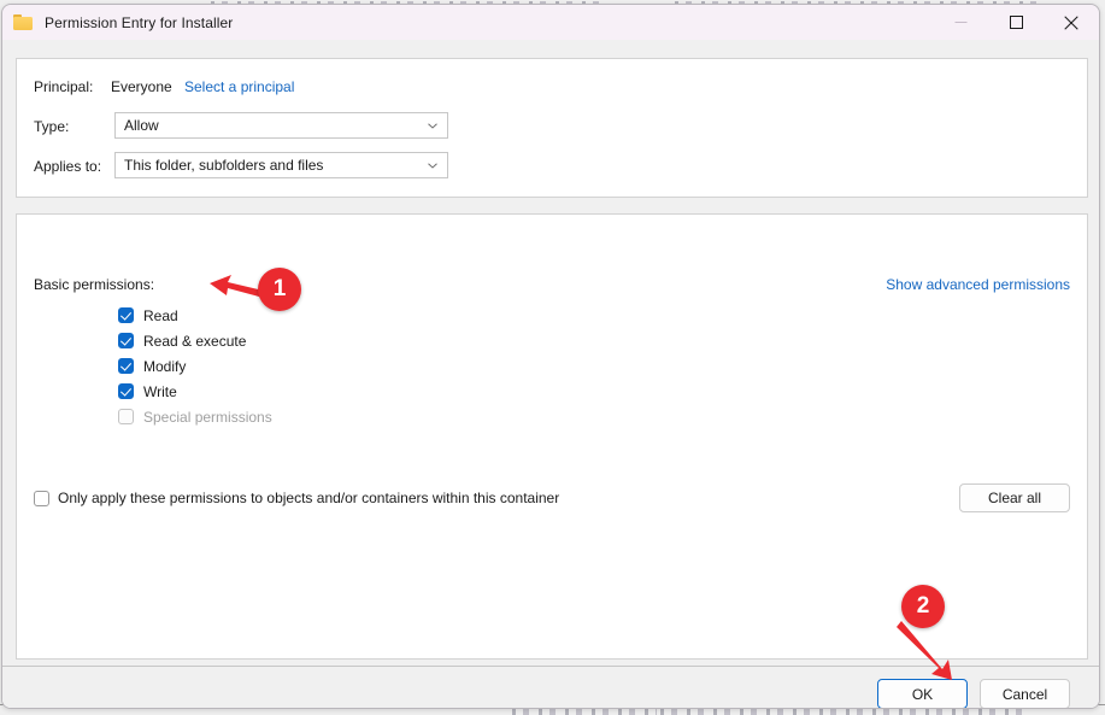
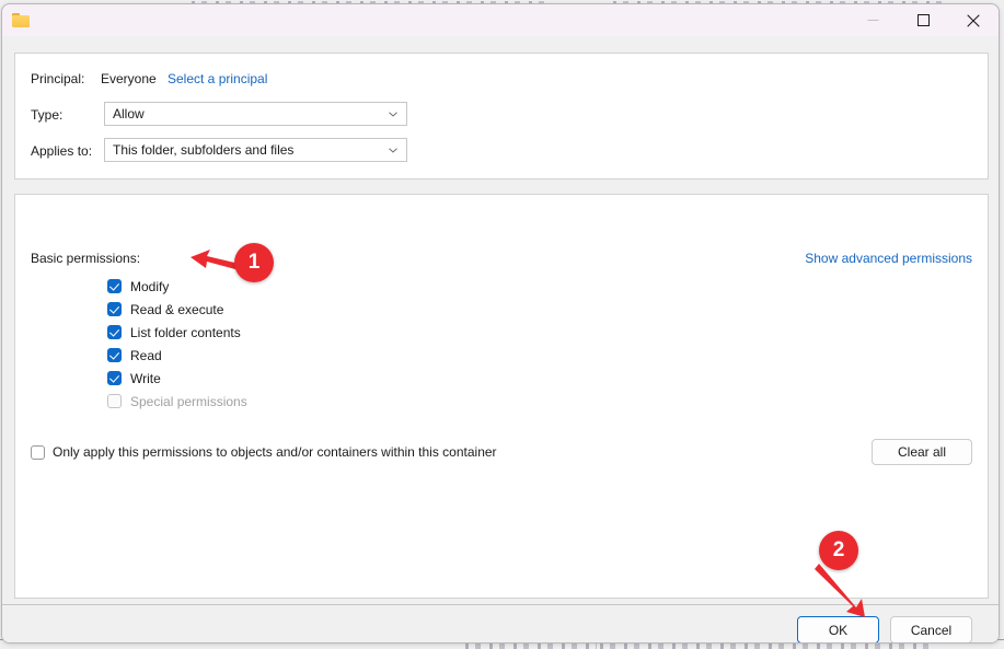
- Permission Entry for Installer
  Principal:
  Everyone
  Select a principal
  Type:
  Allow
  Applies to:
  This folder, subfolders and files
  Basic permissions:
  Show advanced permissions
- Read
+ Modify
  Read & execute
+ List folder contents
- Modify
+ Read
  Write
  Special permissions
- Only apply these permissions to objects and/or containers within this container
+ Only apply this permissions to objects and/or containers within this container
  Clear all
  OK
  Cancel
  1
  2
